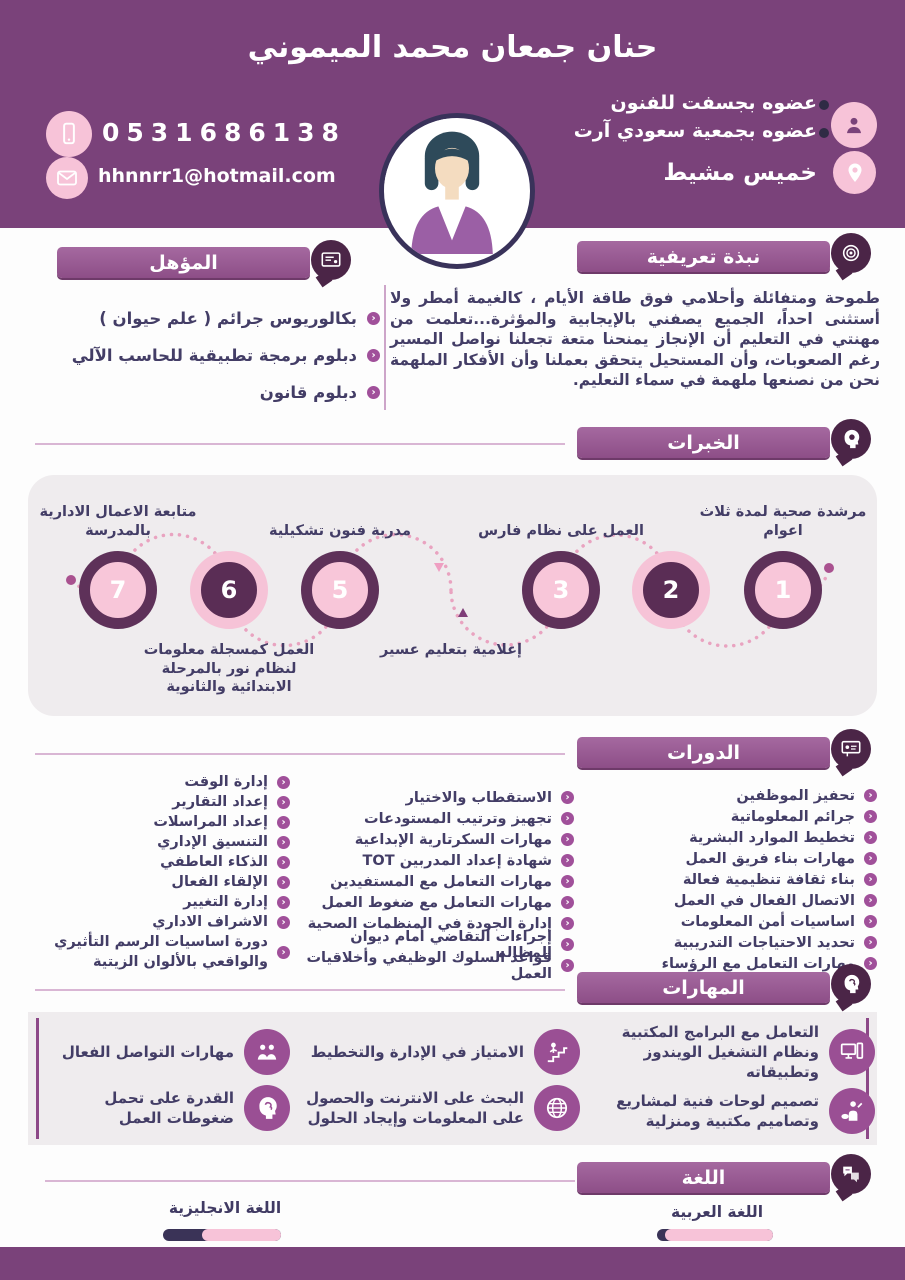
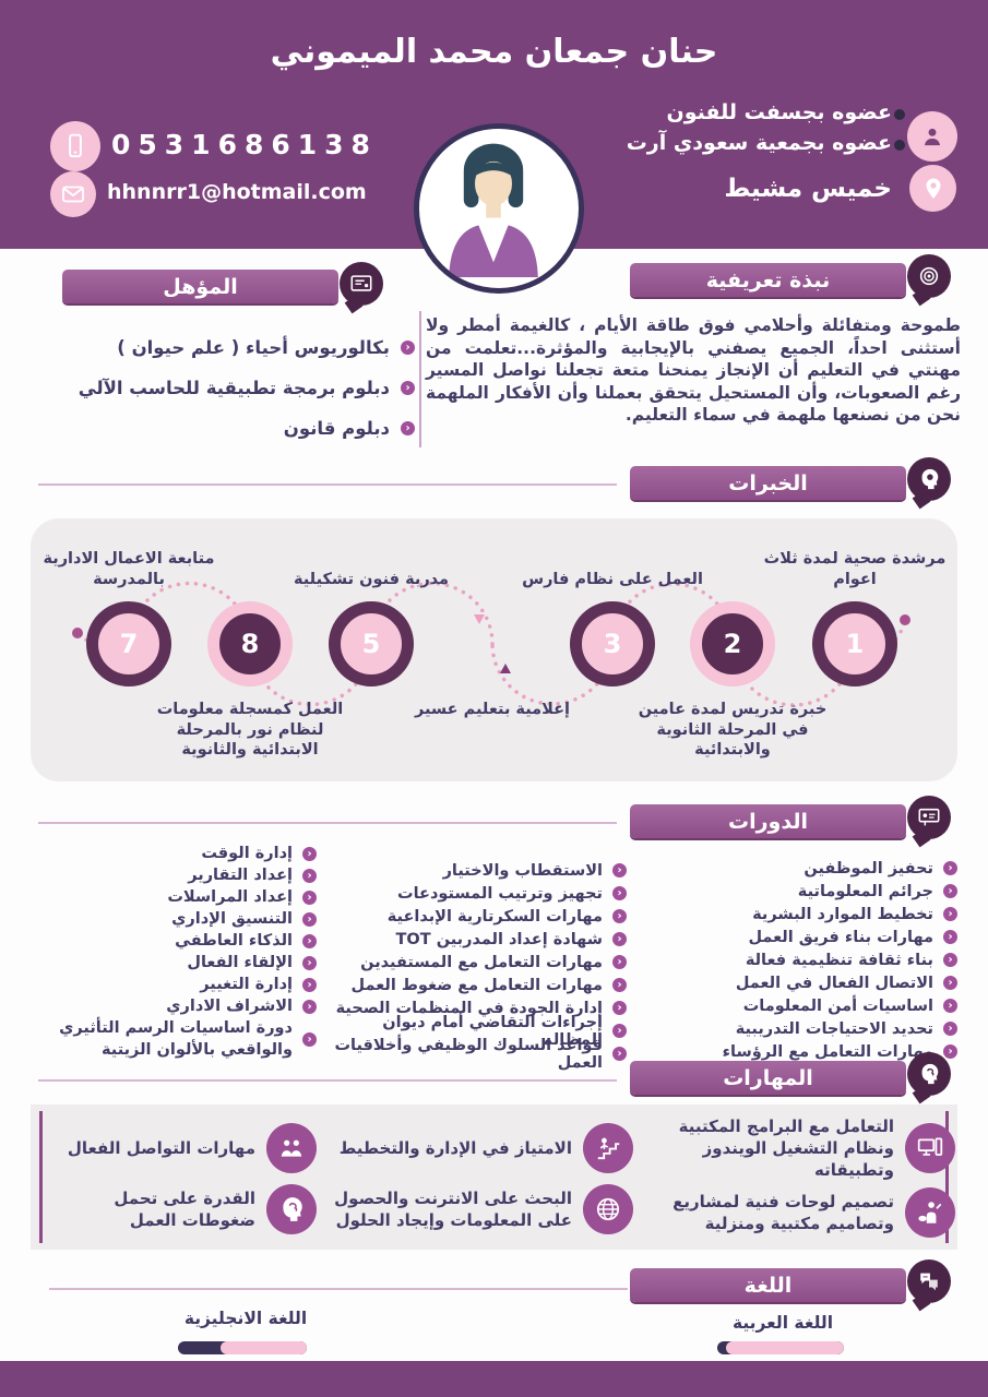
  حنان جمعان محمد الميموني
  0531686138
  hhnnrr1@hotmail.com
  عضوه بجسفت للفنون
  عضوه بجمعية سعودي آرت
  خميس مشيط
  المؤهل
  ‹
- بكالوريوس جرائم ( علم حيوان )
+ بكالوريوس أحياء ( علم حيوان )
  ‹
  دبلوم برمجة تطبيقية للحاسب الآلي
  ‹
  دبلوم قانون
  نبذة تعريفية
  طموحة ومتفائلة وأحلامي فوق طاقة الأيام ، كالغيمة أمطر ولا أستثنى احداً، الجميع يصفني بالإيجابية والمؤثرة...تعلمت من مهنتي في التعليم أن الإنجاز يمنحنا متعة تجعلنا نواصل المسير رغم الصعوبات، وأن المستحيل يتحقق بعملنا وأن الأفكار الملهمة نحن من نصنعها ملهمة في سماء التعليم.
  الخبرات
  1
  2
  3
  5
- 6
+ 8
  7
  مرشدة صحية لمدة ثلاث اعوام
+ خبرة تدريس لمدة عامين في المرحلة الثانوية والابتدائية
  العمل على نظام فارس
  إعلامية بتعليم عسير
  مدربة فنون تشكيلية
  العمل كمسجلة معلومات لنظام نور بالمرحلة الابتدائية والثانوية
  متابعة الاعمال الادارية بالمدرسة
  الدورات
  ‹
  تحفيز الموظفين
  ‹
  جرائم المعلوماتية
  ‹
  تخطيط الموارد البشرية
  ‹
  مهارات بناء فريق العمل
  ‹
  بناء ثقافة تنظيمية فعالة
  ‹
  الاتصال الفعال في العمل
  ‹
  اساسيات أمن المعلومات
  ‹
  تحديد الاحتياجات التدريبية
  ‹
  هارات التعامل مع الرؤساء
  ‹
  الاستقطاب والاختيار
  ‹
  تجهيز وترتيب المستودعات
  ‹
  مهارات السكرتارية الإبداعية
  ‹
  شهادة إعداد المدربين TOT
  ‹
  مهارات التعامل مع المستفيدين
  ‹
  مهارات التعامل مع ضغوط العمل
  ‹
  إدارة الجودة في المنظمات الصحية
  ‹
  إجراءات التقاضي أمام ديوان المظالم
  ‹
  قواعد السلوك الوظيفي وأخلاقيات العمل
  ‹
  إدارة الوقت
  ‹
  إعداد التقارير
  ‹
  إعداد المراسلات
  ‹
  التنسيق الإداري
  ‹
  الذكاء العاطفي
  ‹
  الإلقاء الفعال
  ‹
  إدارة التغيير
  ‹
  الاشراف الاداري
  ‹
  دورة اساسيات الرسم التأثيري والواقعي بالألوان الزيتية
  المهارات
  التعامل مع البرامج المكتبية ونظام التشغيل الويندوز وتطبيقاته
  تصميم لوحات فنية لمشاريع وتصاميم مكتبية ومنزلية
  الامتياز في الإدارة والتخطيط
  البحث على الانترنت والحصول على المعلومات وإيجاد الحلول
  مهارات التواصل الفعال
  القدرة على تحمل ضغوطات العمل
  اللغة
  اللغة العربية
  اللغة الانجليزية
